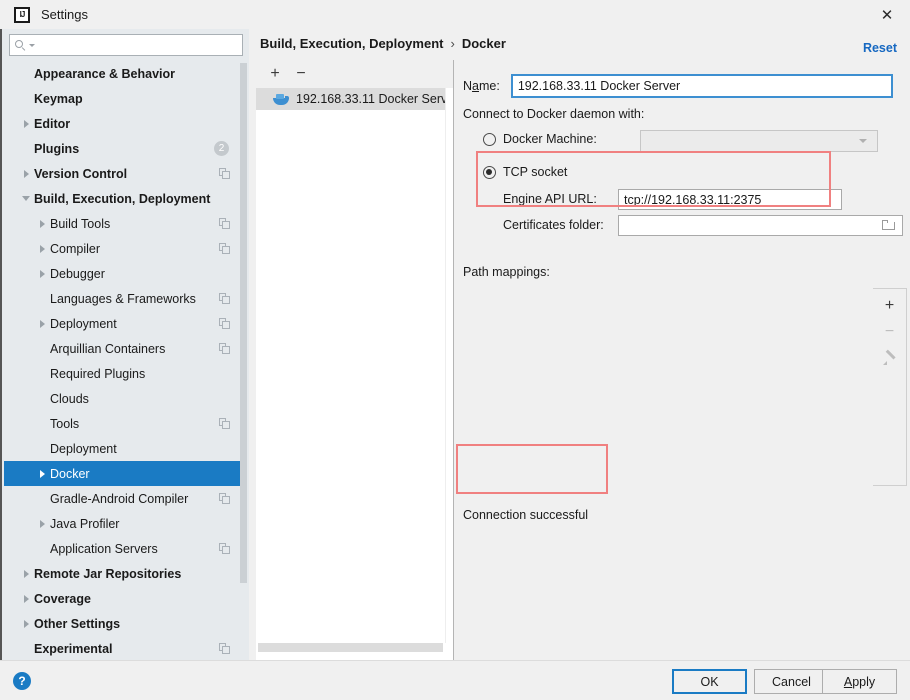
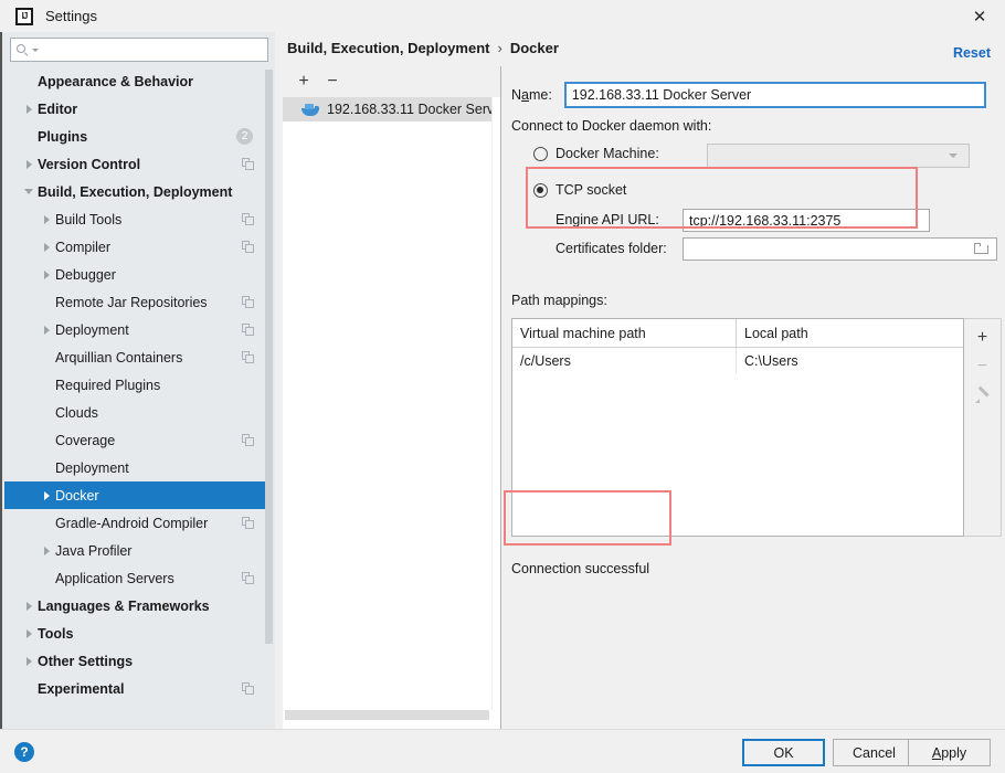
  IJ
  Settings
  ✕
  Appearance & Behavior
- Keymap
  Editor
  Plugins
  2
  Version Control
  Build, Execution, Deployment
  Build Tools
  Compiler
  Debugger
- Languages & Frameworks
+ Remote Jar Repositories
  Deployment
  Arquillian Containers
  Required Plugins
  Clouds
- Tools
+ Coverage
  Deployment
  Docker
  Gradle-Android Compiler
  Java Profiler
  Application Servers
- Remote Jar Repositories
+ Languages & Frameworks
- Coverage
+ Tools
  Other Settings
  Experimental
  Build, Execution, Deployment › Docker
  Reset
  +
  −
  192.168.33.11 Docker Ser
  Name:
  192.168.33.11 Docker Server
  Connect to Docker daemon with:
  Docker Machine:
  TCP socket
  Engine API URL:
  tcp://192.168.33.11:2375
  Certificates folder:
  Path mappings:
+ Virtual machine path
+ Local path
+ /c/Users
+ C:\Users
  +
  −
  Connection successful
  ?
  OK
  Cancel
  A
  pply
